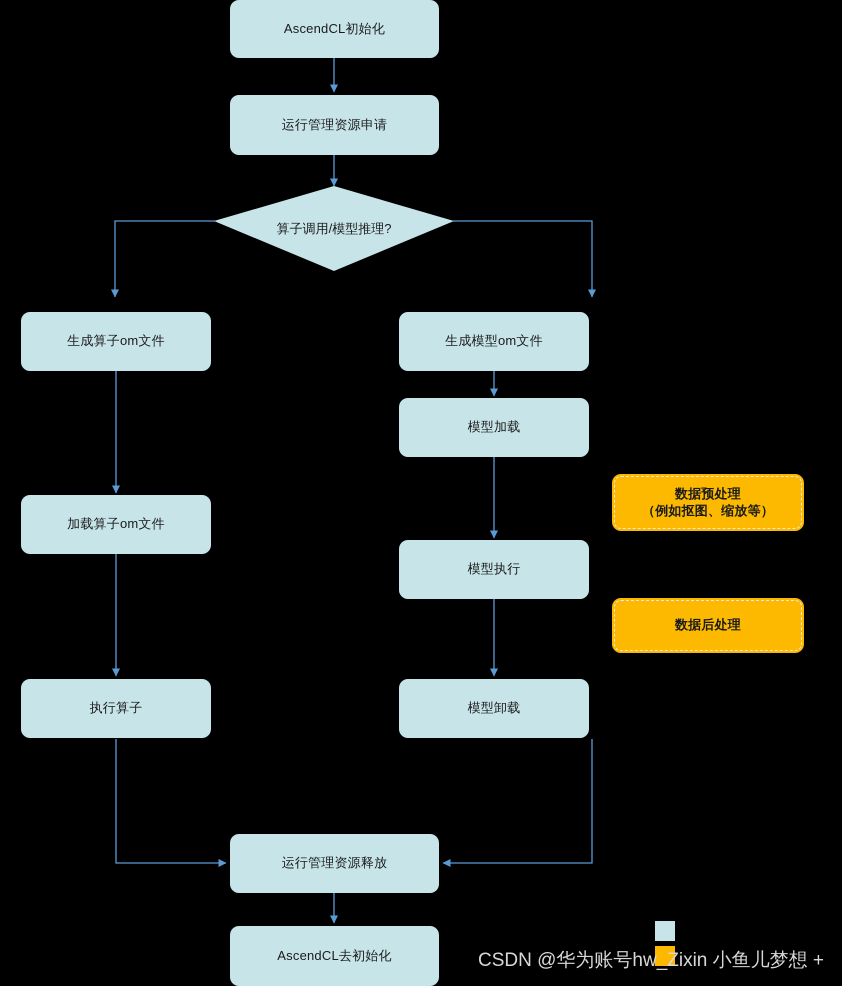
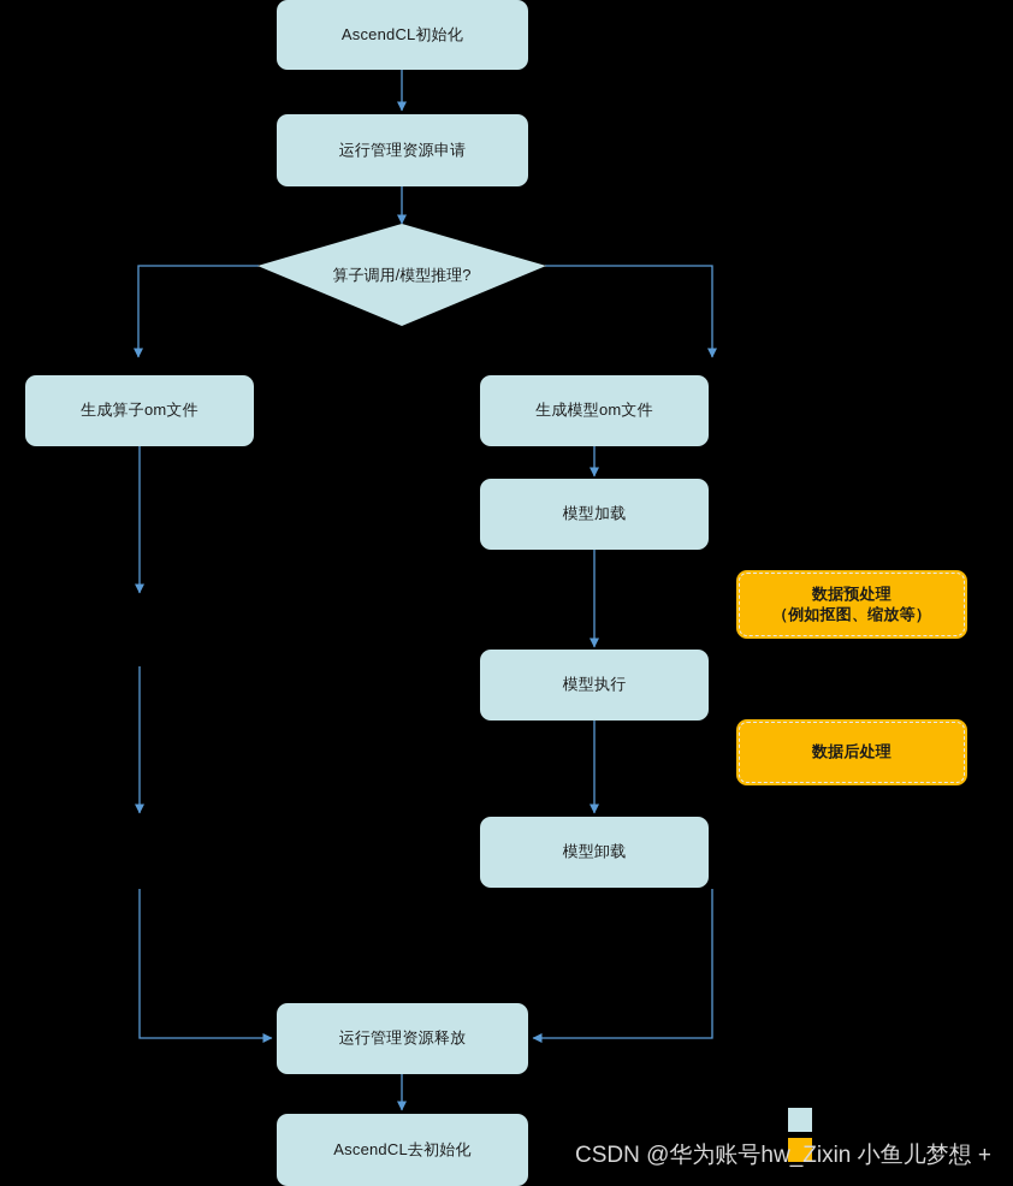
  AscendCL初始化
  运行管理资源申请
  算子调用/模型推理?
  生成算子om文件
- 加载算子om文件
- 执行算子
  生成模型om文件
  模型加载
  模型执行
  模型卸载
  数据预处理
  （例如抠图、缩放等）
  数据后处理
  运行管理资源释放
  AscendCL去初始化
  CSDN @华为账号hw_Zixin 小鱼儿梦想 +
